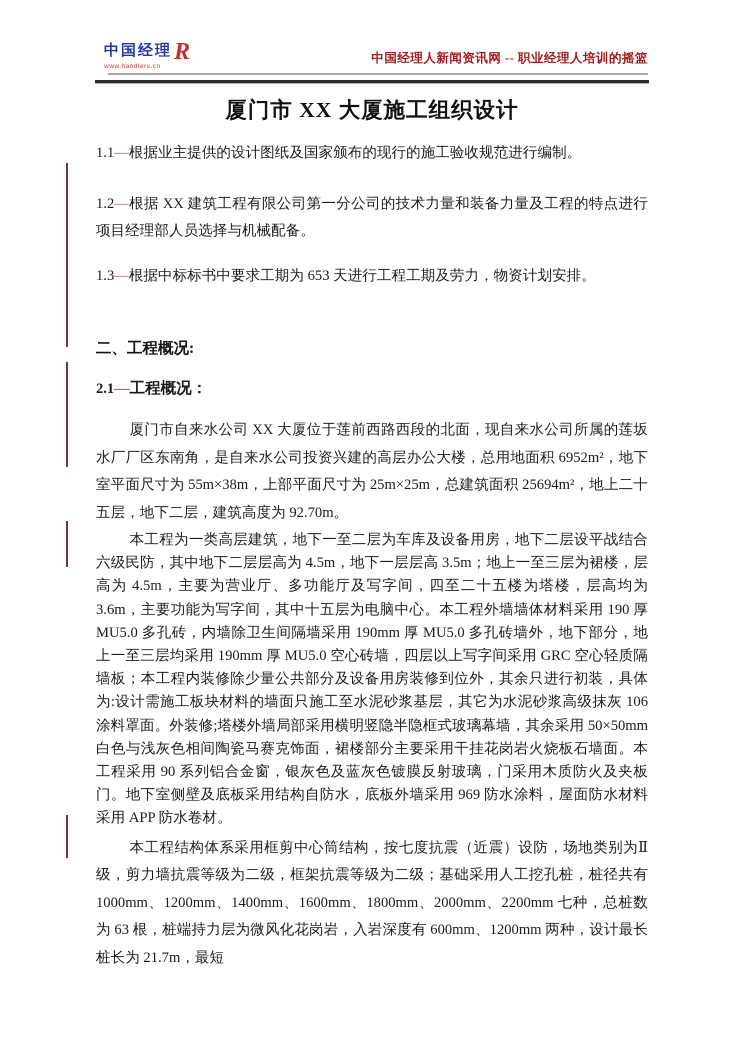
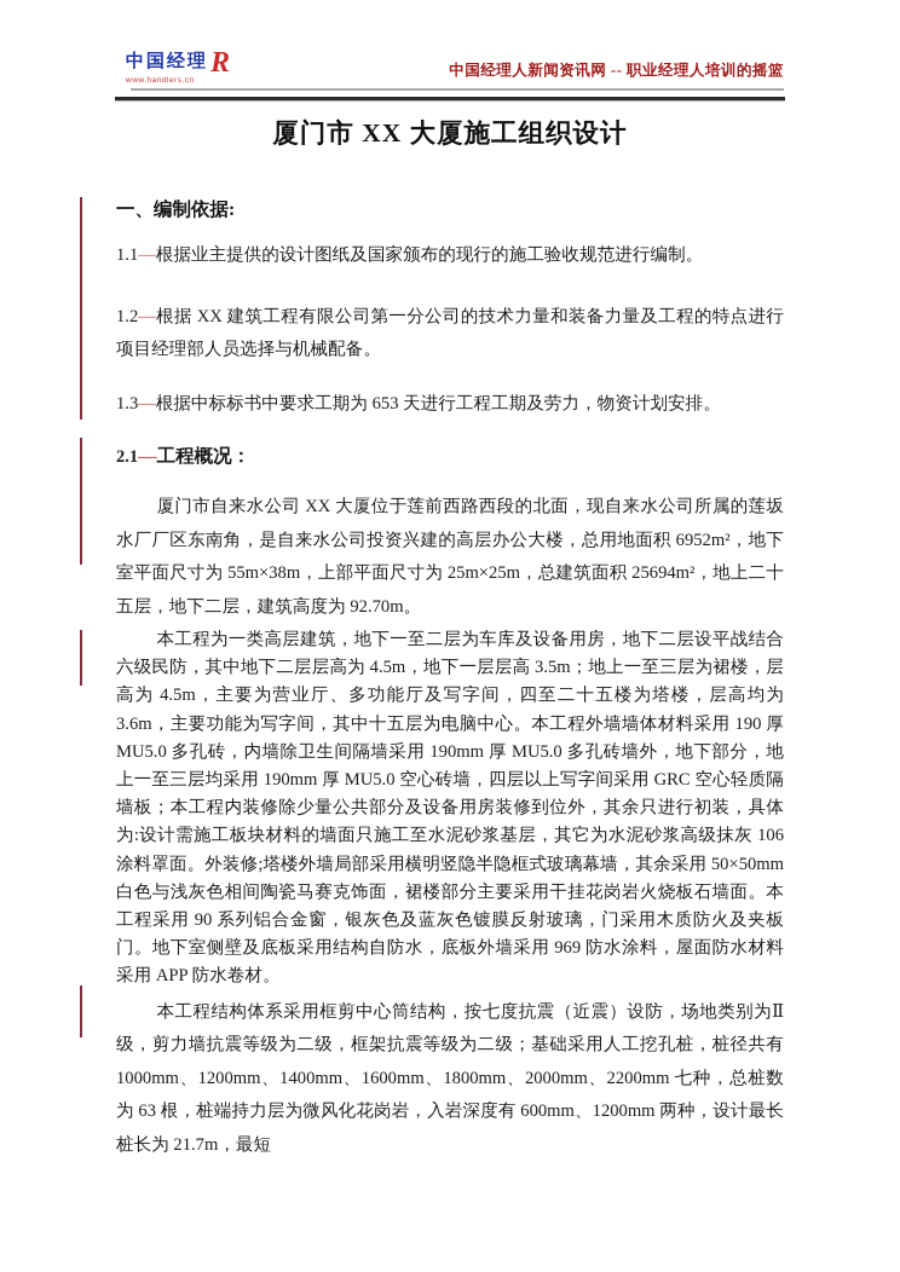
  中国经理
  R
  中国经理人新闻资讯网 -- 职业经理人培训的摇篮
  厦门市 XX 大厦施工组织设计
+ 一、编制依据:
  1.1—根据业主提供的设计图纸及国家颁布的现行的施工验收规范进行编制。
  1.2—根据 XX 建筑工程有限公司第一分公司的技术力量和装备力量及工程的特点进行项目经理部人员选择与机械配备。
  1.3—根据中标标书中要求工期为 653 天进行工程工期及劳力，物资计划安排。
- 二、工程概况:
  2.1—工程概况：
  厦门市自来水公司 XX 大厦位于莲前西路西段的北面，现自来水公司所属的莲坂水厂厂区东南角，是自来水公司投资兴建的高层办公大楼，总用地面积 6952m²，地下室平面尺寸为 55m×38m，上部平面尺寸为 25m×25m，总建筑面积 25694m²，地上二十五层，地下二层，建筑高度为 92.70m。
  本工程为一类高层建筑，地下一至二层为车库及设备用房，地下二层设平战结合六级民防，其中地下二层层高为 4.5m，地下一层层高 3.5m；地上一至三层为裙楼，层高为 4.5m，主要为营业厅、多功能厅及写字间，四至二十五楼为塔楼，层高均为 3.6m，主要功能为写字间，其中十五层为电脑中心。本工程外墙墙体材料采用 190 厚 MU5.0 多孔砖，内墙除卫生间隔墙采用 190mm 厚 MU5.0 多孔砖墙外，地下部分，地上一至三层均采用 190mm 厚 MU5.0 空心砖墙，四层以上写字间采用 GRC 空心轻质隔墙板；本工程内装修除少量公共部分及设备用房装修到位外，其余只进行初装，具体为:设计需施工板块材料的墙面只施工至水泥砂浆基层，其它为水泥砂浆高级抹灰 106 涂料罩面。外装修;塔楼外墙局部采用横明竖隐半隐框式玻璃幕墙，其余采用 50×50mm 白色与浅灰色相间陶瓷马赛克饰面，裙楼部分主要采用干挂花岗岩火烧板石墙面。本工程采用 90 系列铝合金窗，银灰色及蓝灰色镀膜反射玻璃，门采用木质防火及夹板门。地下室侧壁及底板采用结构自防水，底板外墙采用 969 防水涂料，屋面防水材料采用 APP 防水卷材。
  本工程结构体系采用框剪中心筒结构，按七度抗震（近震）设防，场地类别为Ⅱ级，剪力墙抗震等级为二级，框架抗震等级为二级；基础采用人工挖孔桩，桩径共有 1000mm、1200mm、1400mm、1600mm、1800mm、2000mm、2200mm 七种，总桩数为 63 根，桩端持力层为微风化花岗岩，入岩深度有 600mm、1200mm 两种，设计最长桩长为 21.7m，最短
